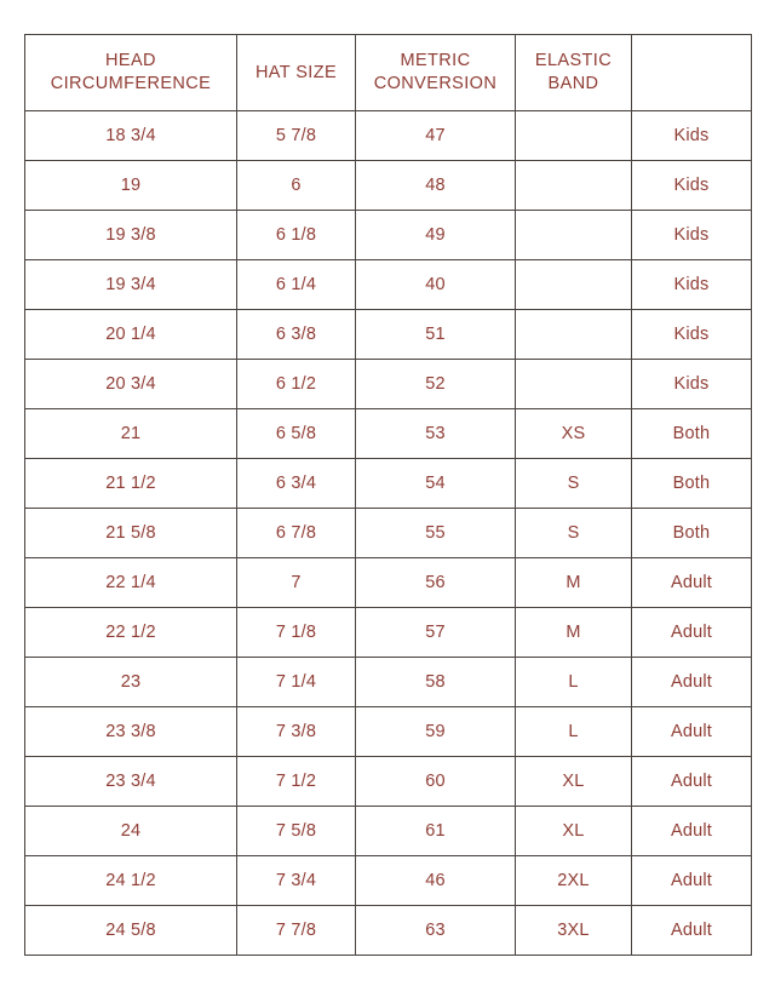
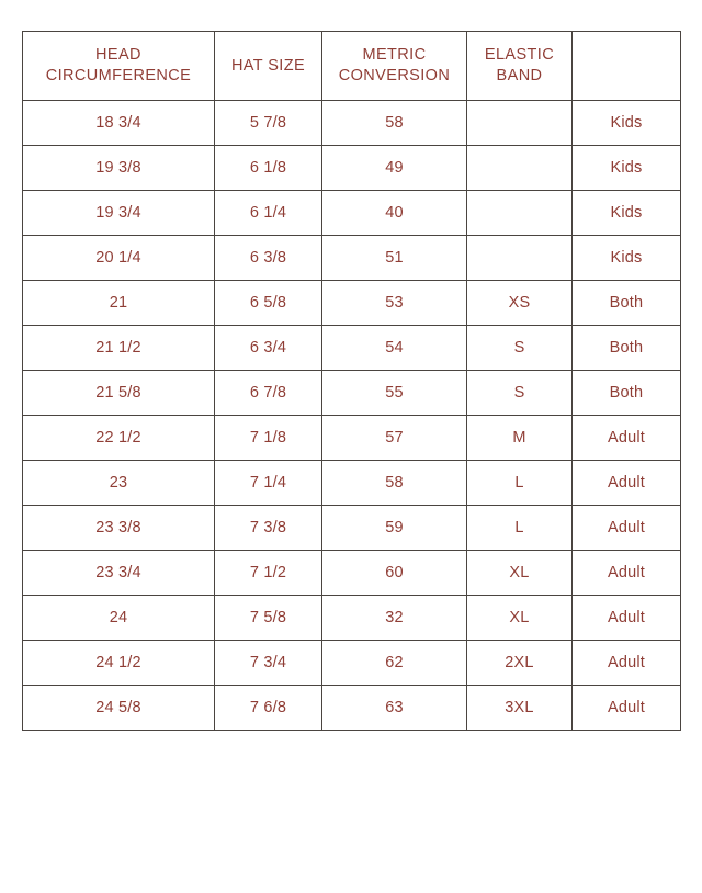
  HEADCIRCUMFERENCE	HAT SIZE	METRICCONVERSION	ELASTICBAND
- 18 3/4	5 7/8	47		Kids
+ 18 3/4	5 7/8	58		Kids
- 19	6	48		Kids
  19 3/8	6 1/8	49		Kids
  19 3/4	6 1/4	40		Kids
  20 1/4	6 3/8	51		Kids
- 20 3/4	6 1/2	52		Kids
  21	6 5/8	53	XS	Both
  21 1/2	6 3/4	54	S	Both
  21 5/8	6 7/8	55	S	Both
- 22 1/4	7	56	M	Adult
  22 1/2	7 1/8	57	M	Adult
  23	7 1/4	58	L	Adult
  23 3/8	7 3/8	59	L	Adult
  23 3/4	7 1/2	60	XL	Adult
- 24	7 5/8	61	XL	Adult
+ 24	7 5/8	32	XL	Adult
- 24 1/2	7 3/4	46	2XL	Adult
+ 24 1/2	7 3/4	62	2XL	Adult
- 24 5/8	7 7/8	63	3XL	Adult
+ 24 5/8	7 6/8	63	3XL	Adult
